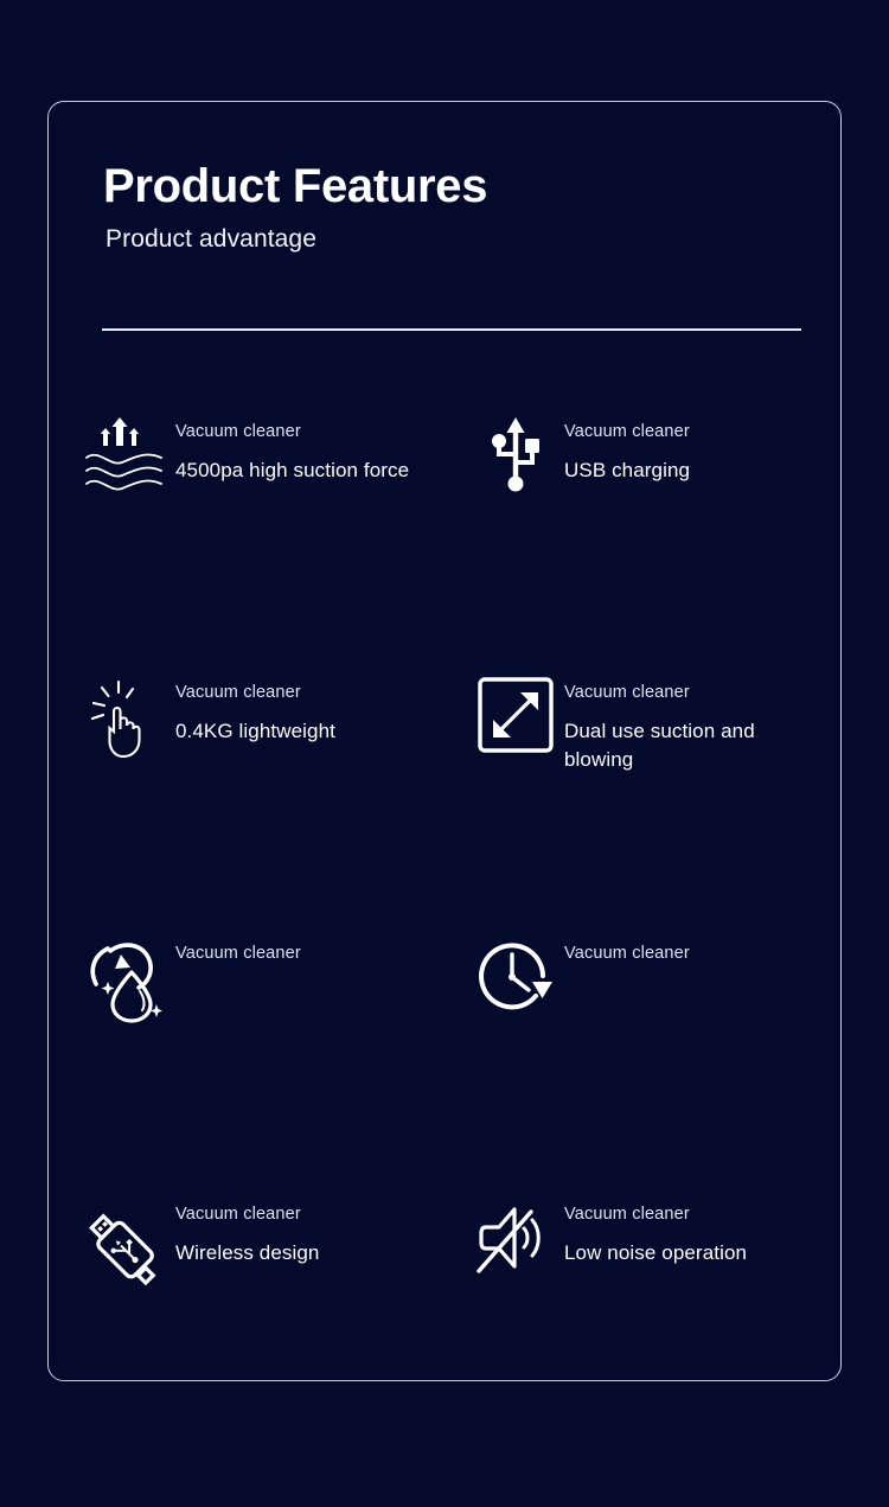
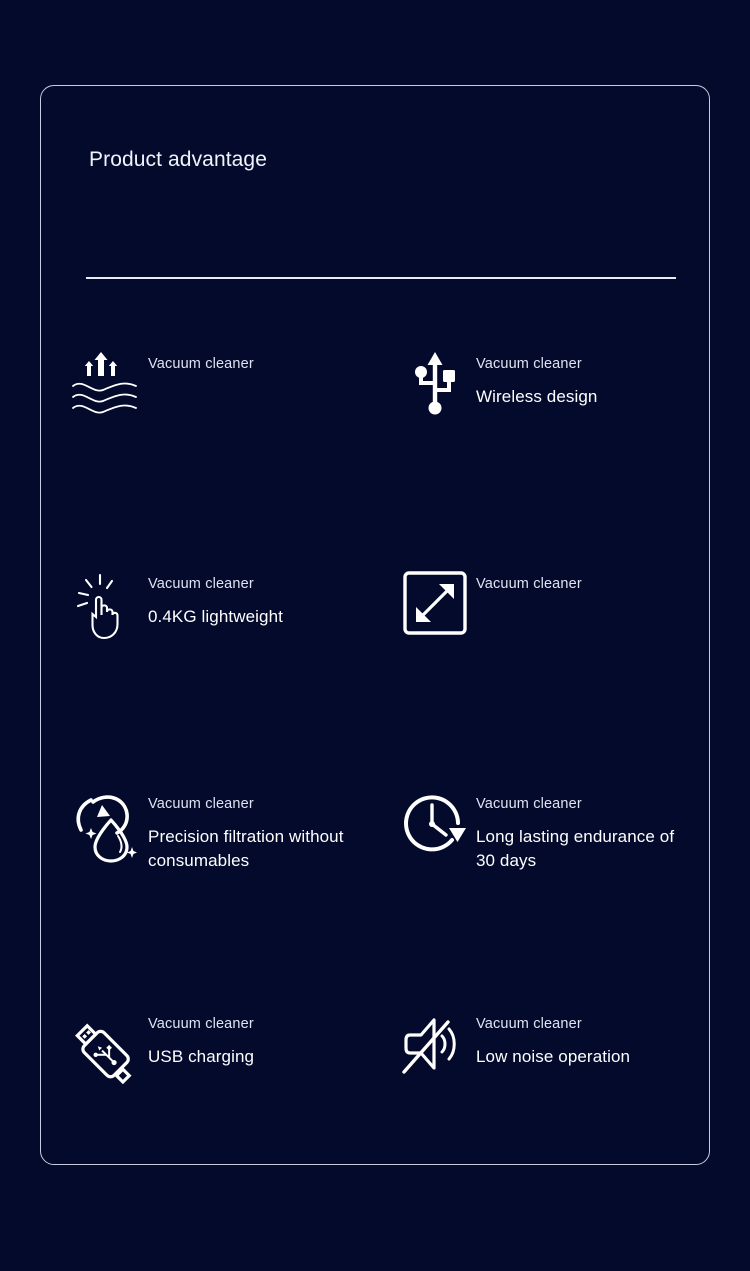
- Product Features
  Product advantage
  Vacuum cleaner
- 4500pa high suction force
  Vacuum cleaner
- USB charging
+ Wireless design
  Vacuum cleaner
  0.4KG lightweight
  Vacuum cleaner
- Dual use suction and blowing
  Vacuum cleaner
+ Precision filtration without consumables
  Vacuum cleaner
+ Long lasting endurance of 30 days
  Vacuum cleaner
- Wireless design
+ USB charging
  Vacuum cleaner
  Low noise operation
